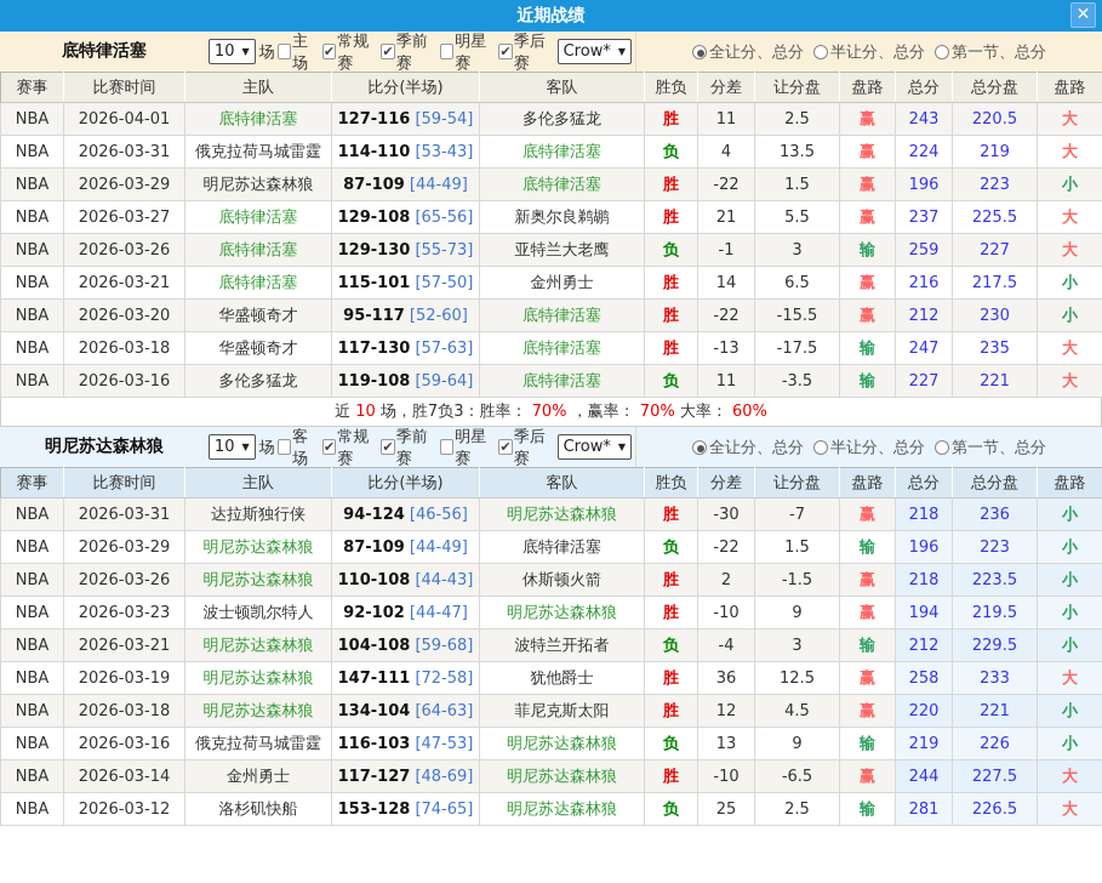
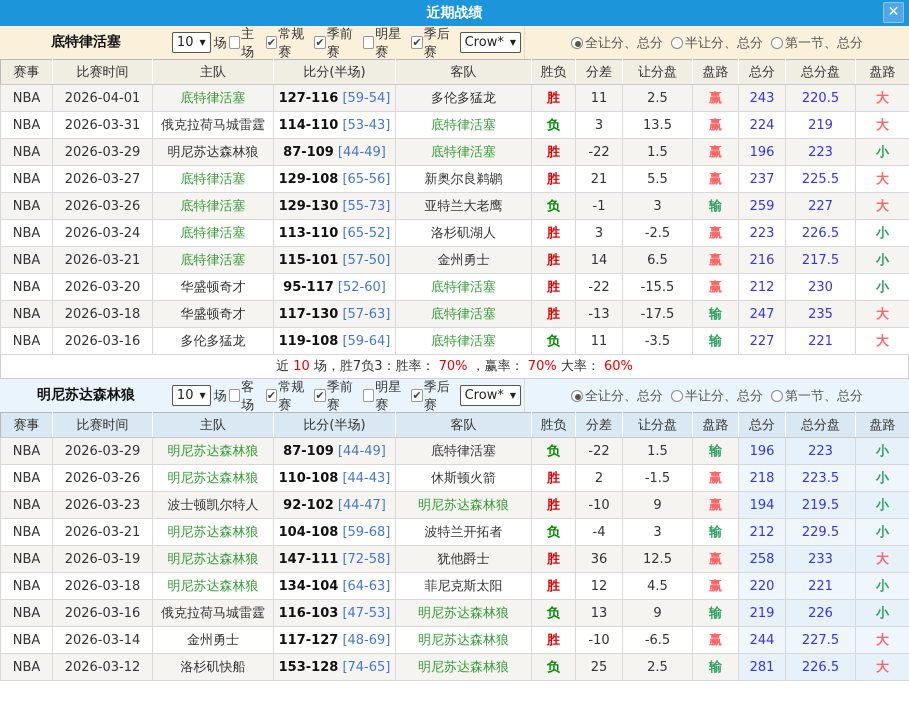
  近期战绩
  ✕
  底特律活塞
  10
  ▼
  场
  主场
  ✔
  常规赛
  ✔
  季前赛
  明星赛
  ✔
  季后赛
  Crow*
  ▼
  全让分、总分
  半让分、总分
  第一节、总分
  赛事	比赛时间	主队	比分(半场)	客队	胜负	分差	让分盘	盘路	总分	总分盘	盘路
  NBA	2026-04-01	底特律活塞	127-116 [59-54]	多伦多猛龙	胜	11	2.5	赢	243	220.5	大
- NBA	2026-03-31	俄克拉荷马城雷霆	114-110 [53-43]	底特律活塞	负	4	13.5	赢	224	219	大
+ NBA	2026-03-31	俄克拉荷马城雷霆	114-110 [53-43]	底特律活塞	负	3	13.5	赢	224	219	大
  NBA	2026-03-29	明尼苏达森林狼	87-109 [44-49]	底特律活塞	胜	-22	1.5	赢	196	223	小
  NBA	2026-03-27	底特律活塞	129-108 [65-56]	新奥尔良鹈鹕	胜	21	5.5	赢	237	225.5	大
  NBA	2026-03-26	底特律活塞	129-130 [55-73]	亚特兰大老鹰	负	-1	3	输	259	227	大
+ NBA	2026-03-24	底特律活塞	113-110 [65-52]	洛杉矶湖人	胜	3	-2.5	赢	223	226.5	小
  NBA	2026-03-21	底特律活塞	115-101 [57-50]	金州勇士	胜	14	6.5	赢	216	217.5	小
  NBA	2026-03-20	华盛顿奇才	95-117 [52-60]	底特律活塞	胜	-22	-15.5	赢	212	230	小
  NBA	2026-03-18	华盛顿奇才	117-130 [57-63]	底特律活塞	胜	-13	-17.5	输	247	235	大
  NBA	2026-03-16	多伦多猛龙	119-108 [59-64]	底特律活塞	负	11	-3.5	输	227	221	大
  近 10 场，胜7负3：胜率： 70% ，赢率： 70% 大率： 60%
  明尼苏达森林狼
  10
  ▼
  场
  客场
  ✔
  常规赛
  ✔
  季前赛
  明星赛
  ✔
  季后赛
  Crow*
  ▼
  全让分、总分
  半让分、总分
  第一节、总分
  赛事	比赛时间	主队	比分(半场)	客队	胜负	分差	让分盘	盘路	总分	总分盘	盘路
- NBA	2026-03-31	达拉斯独行侠	94-124 [46-56]	明尼苏达森林狼	胜	-30	-7	赢	218	236	小
  NBA	2026-03-29	明尼苏达森林狼	87-109 [44-49]	底特律活塞	负	-22	1.5	输	196	223	小
  NBA	2026-03-26	明尼苏达森林狼	110-108 [44-43]	休斯顿火箭	胜	2	-1.5	赢	218	223.5	小
  NBA	2026-03-23	波士顿凯尔特人	92-102 [44-47]	明尼苏达森林狼	胜	-10	9	赢	194	219.5	小
  NBA	2026-03-21	明尼苏达森林狼	104-108 [59-68]	波特兰开拓者	负	-4	3	输	212	229.5	小
  NBA	2026-03-19	明尼苏达森林狼	147-111 [72-58]	犹他爵士	胜	36	12.5	赢	258	233	大
  NBA	2026-03-18	明尼苏达森林狼	134-104 [64-63]	菲尼克斯太阳	胜	12	4.5	赢	220	221	小
  NBA	2026-03-16	俄克拉荷马城雷霆	116-103 [47-53]	明尼苏达森林狼	负	13	9	输	219	226	小
  NBA	2026-03-14	金州勇士	117-127 [48-69]	明尼苏达森林狼	胜	-10	-6.5	赢	244	227.5	大
  NBA	2026-03-12	洛杉矶快船	153-128 [74-65]	明尼苏达森林狼	负	25	2.5	输	281	226.5	大
